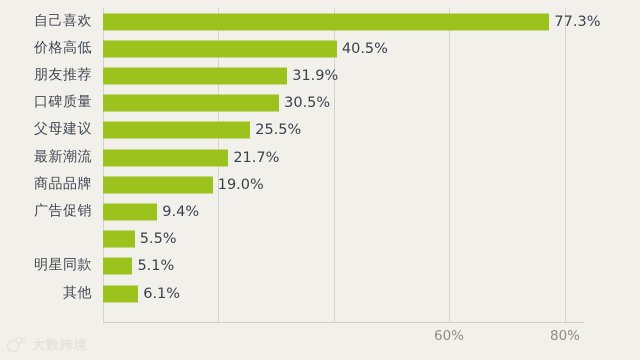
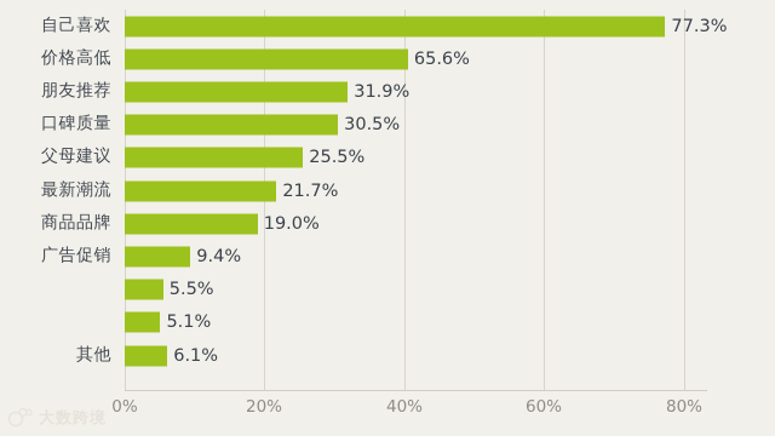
+ 0%
+ 20%
+ 40%
  60%
  80%
  自己喜欢
  77.3%
  价格高低
- 40.5%
+ 65.6%
  朋友推荐
  31.9%
  口碑质量
  30.5%
  父母建议
  25.5%
  最新潮流
  21.7%
  商品品牌
  19.0%
  广告促销
  9.4%
  5.5%
- 明星同款
  5.1%
  其他
  6.1%
